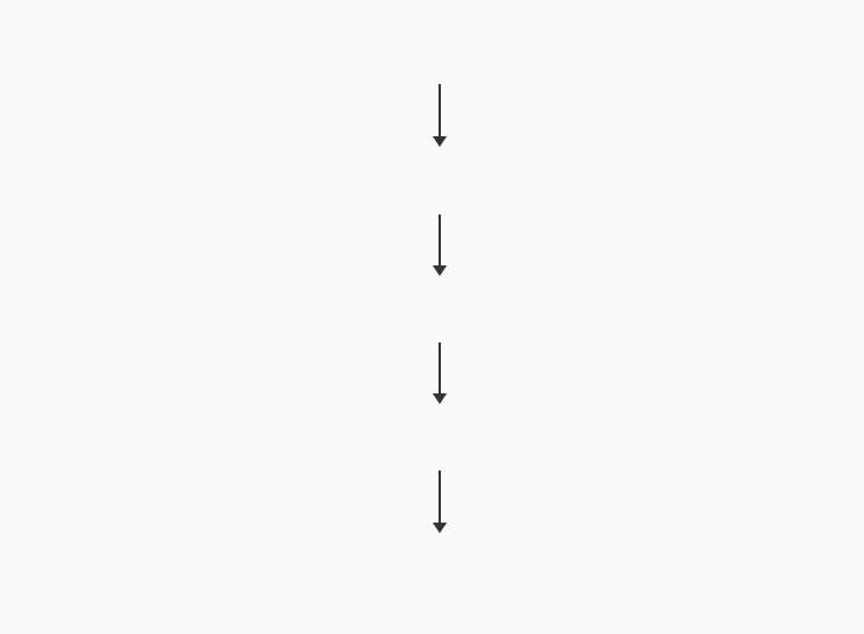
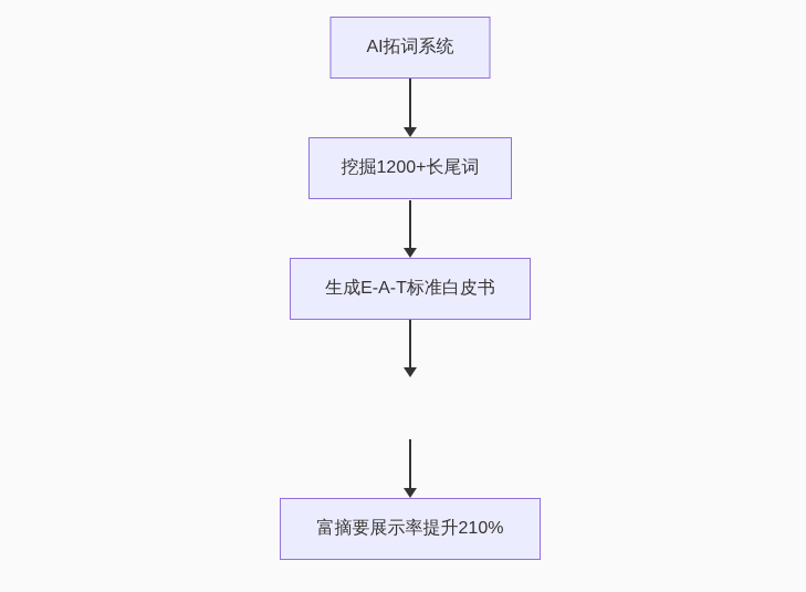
+ AI拓词系统
+ 挖掘1200+长尾词
+ 生成E-A-T标准白皮书
+ 富摘要展示率提升210%
